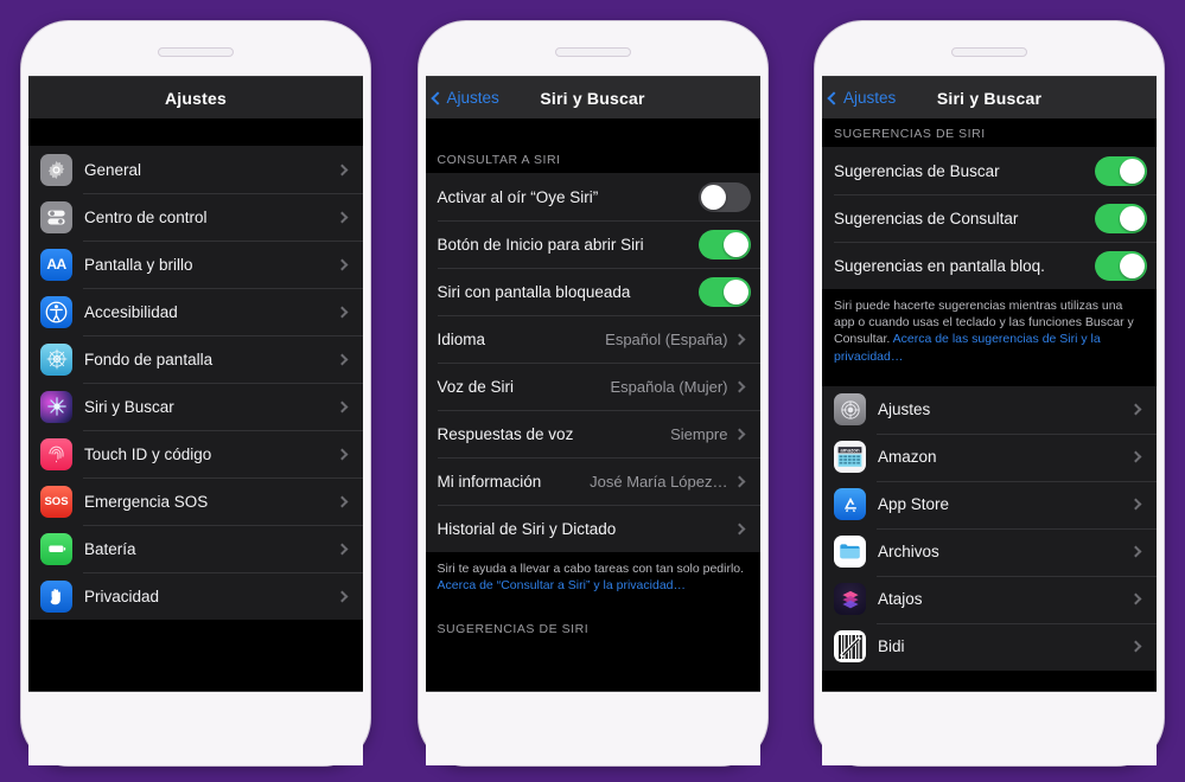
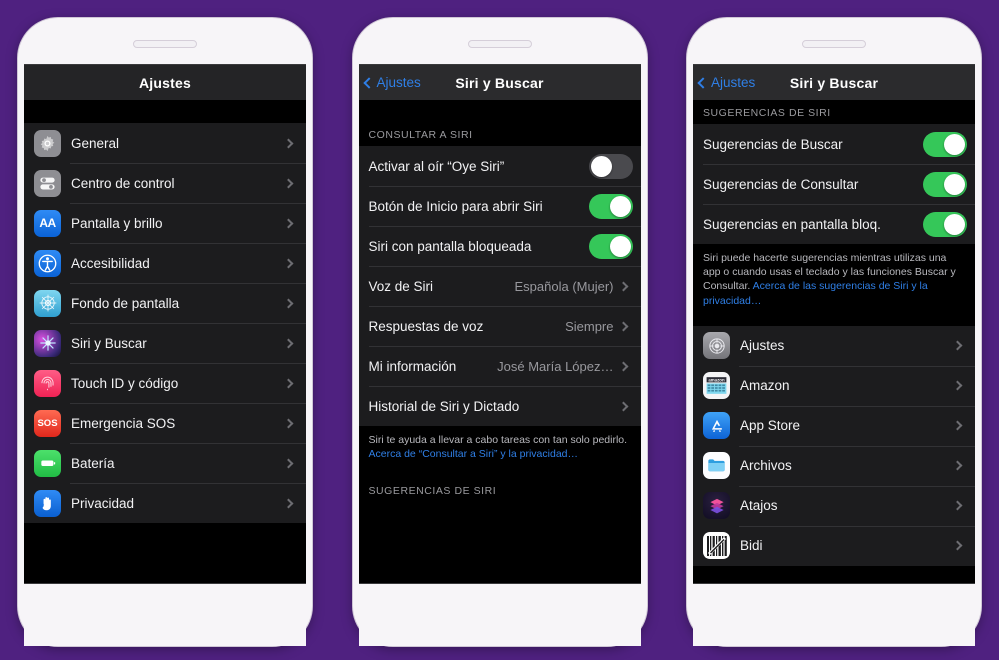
  Ajustes
  General
  Centro de control
  AA
  Pantalla y brillo
  Accesibilidad
  Fondo de pantalla
  Siri y Buscar
  Touch ID y código
  SOS
  Emergencia SOS
  Batería
  Privacidad
  Ajustes
  Siri y Buscar
  CONSULTAR A SIRI
  Activar al oír “Oye Siri”
  Botón de Inicio para abrir Siri
  Siri con pantalla bloqueada
- Idioma
- Español (España)
  Voz de Siri
  Española (Mujer)
  Respuestas de voz
  Siempre
  Mi información
  José María López…
  Historial de Siri y Dictado
  Siri te ayuda a llevar a cabo tareas con tan solo pedirlo. Acerca de “Consultar a Siri” y la privacidad…
  SUGERENCIAS DE SIRI
  Ajustes
  Siri y Buscar
  SUGERENCIAS DE SIRI
  Sugerencias de Buscar
  Sugerencias de Consultar
  Sugerencias en pantalla bloq.
  Siri puede hacerte sugerencias mientras utilizas una app o cuando usas el teclado y las funciones Buscar y Consultar. Acerca de las sugerencias de Siri y la privacidad…
  Ajustes
  Amazon
  App Store
  Archivos
  Atajos
  Bidi
